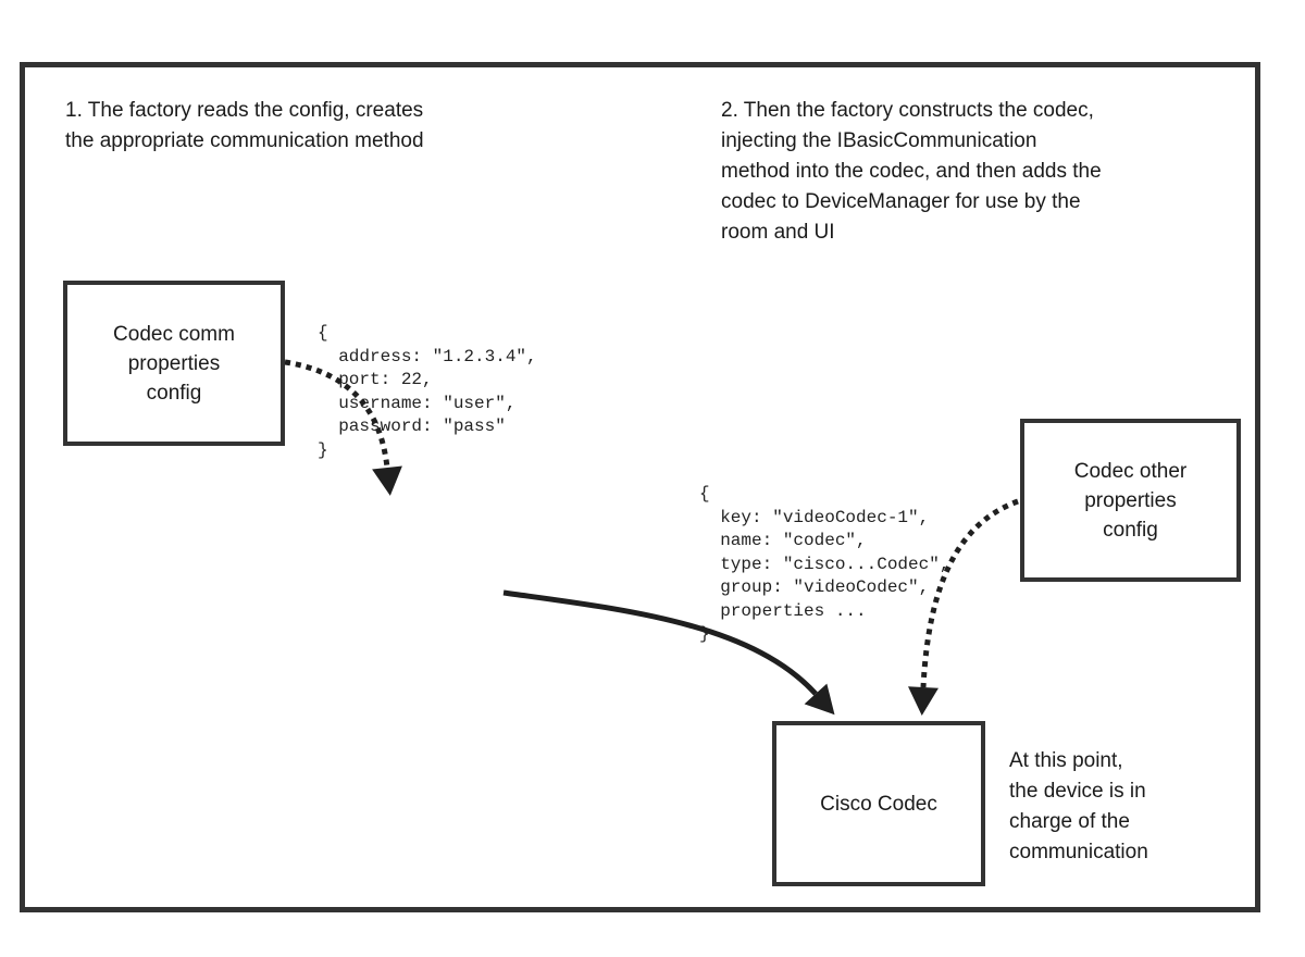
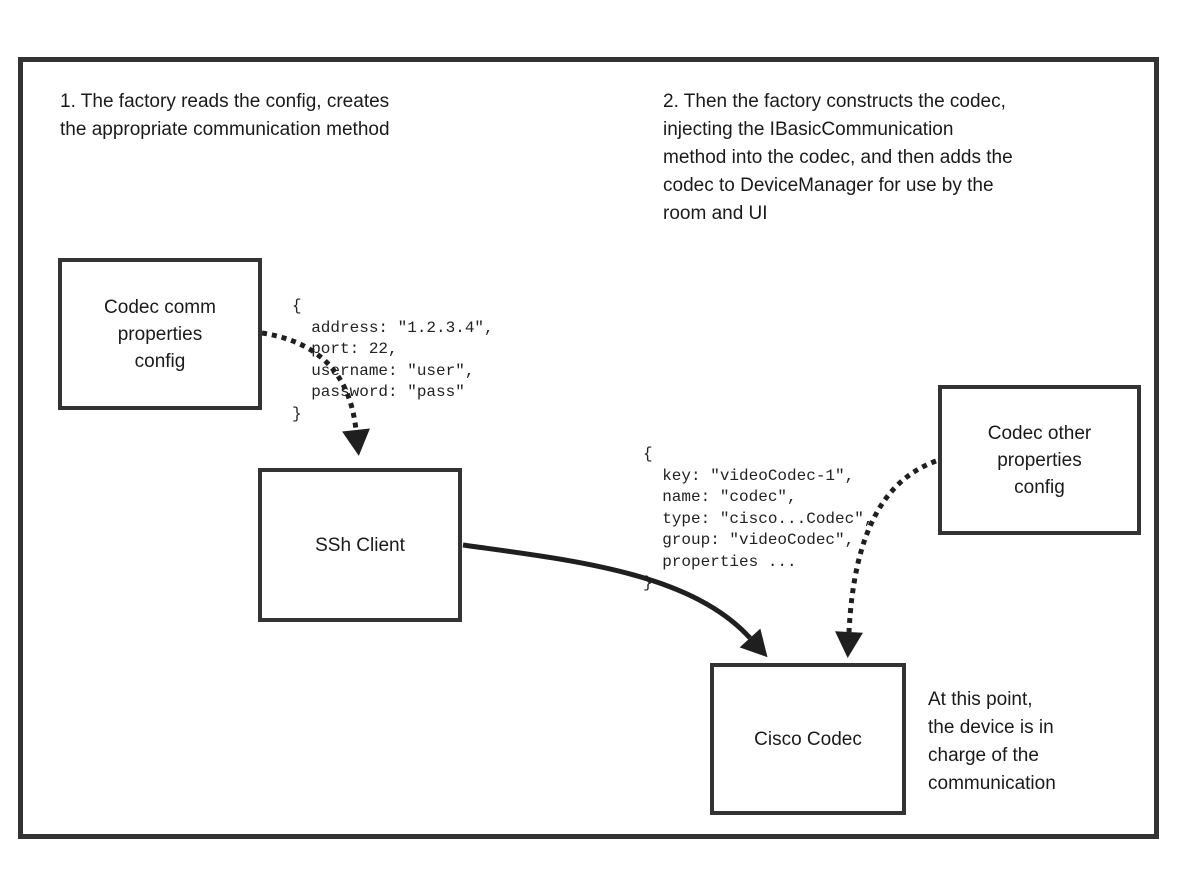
  1. The factory reads the config, creates
  the appropriate communication method
  2. Then the factory constructs the codec,
  injecting the IBasicCommunication
  method into the codec, and then adds the
  codec to DeviceManager for use by the
  room and UI
  {
  address: "1.2.3.4",
  port: 22,
  usrname: "user",
  password: "pass"
  }
  {
  key: "videoCodec-1",
  name: "codec",
  type: "cisco...Codec",
  group: "videoCodec",
  properties ...
  }
  Codec comm
  properties
  config
+ SSh Client
  Codec other
  properties
  config
  Cisco Codec
  At this point,
  the device is in
  charge of the
  communication
